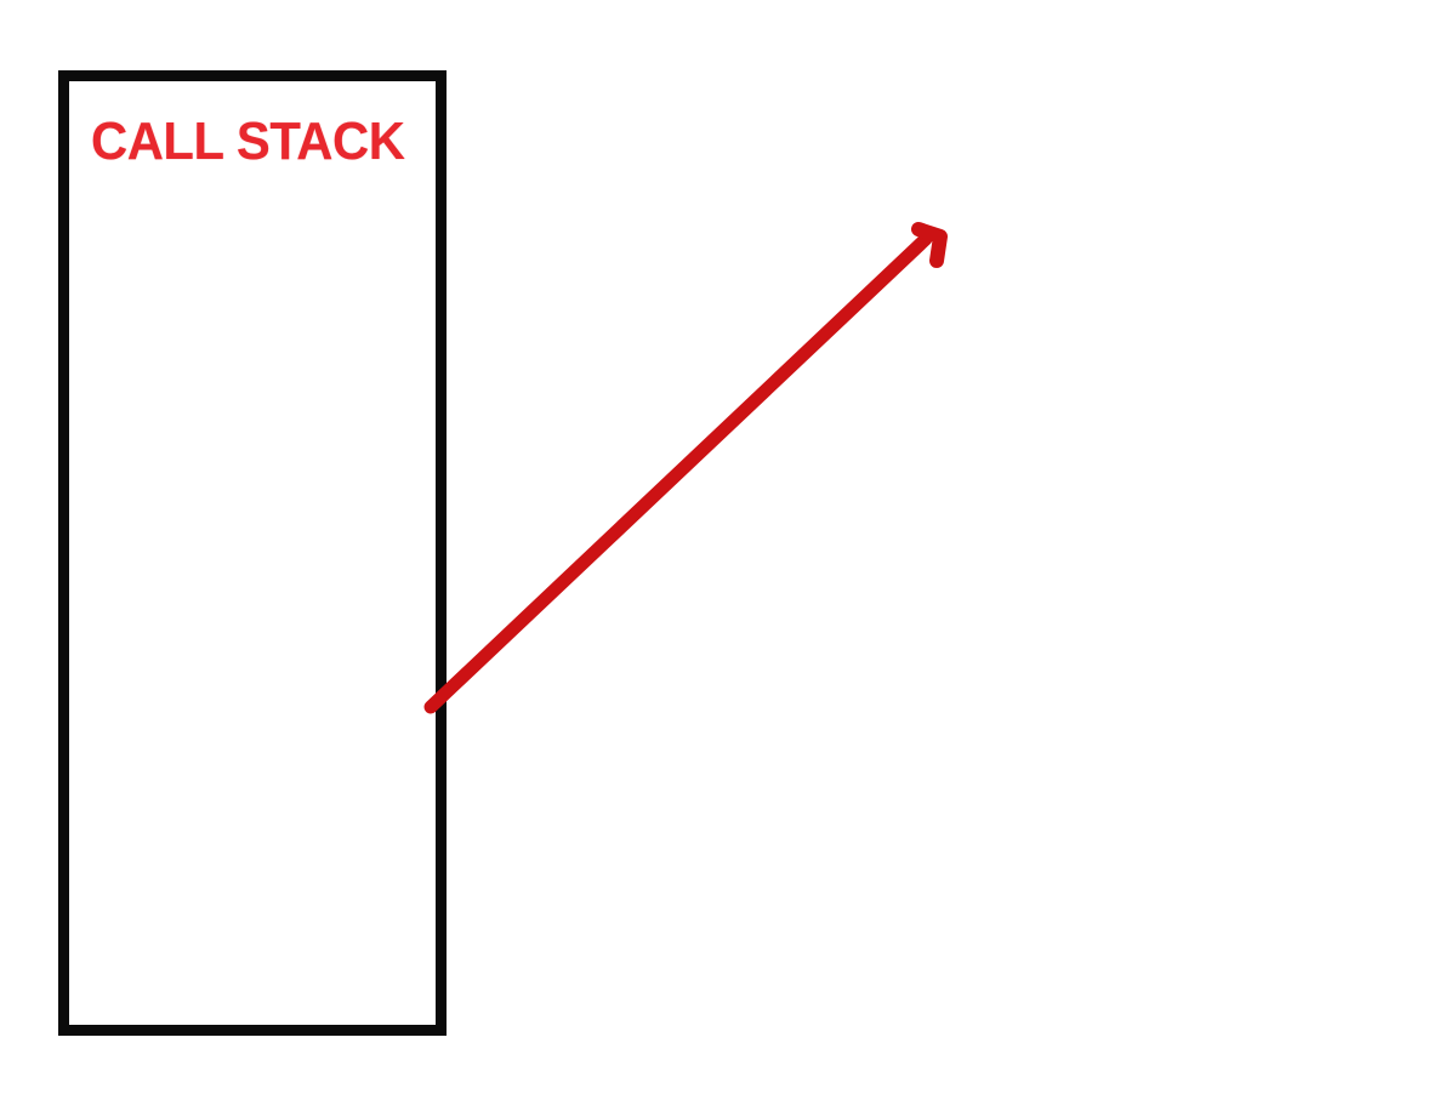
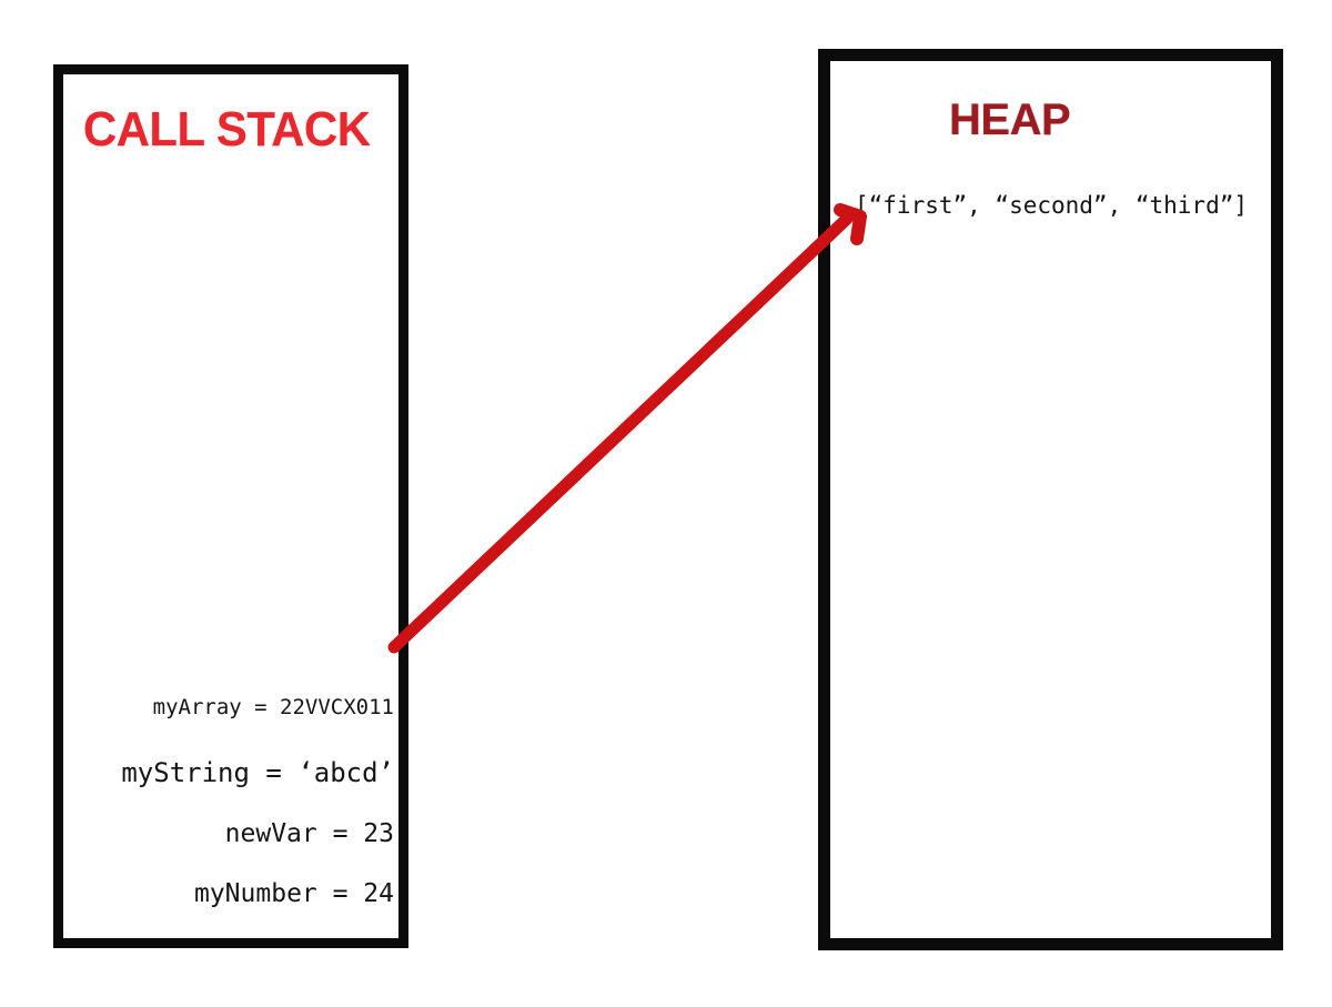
  CALL STACK
+ myArray = 22VVCX011
+ myString = ‘abcd’
+ newVar = 23
+ myNumber = 24
+ HEAP
+ [“first”, “second”, “third”]
